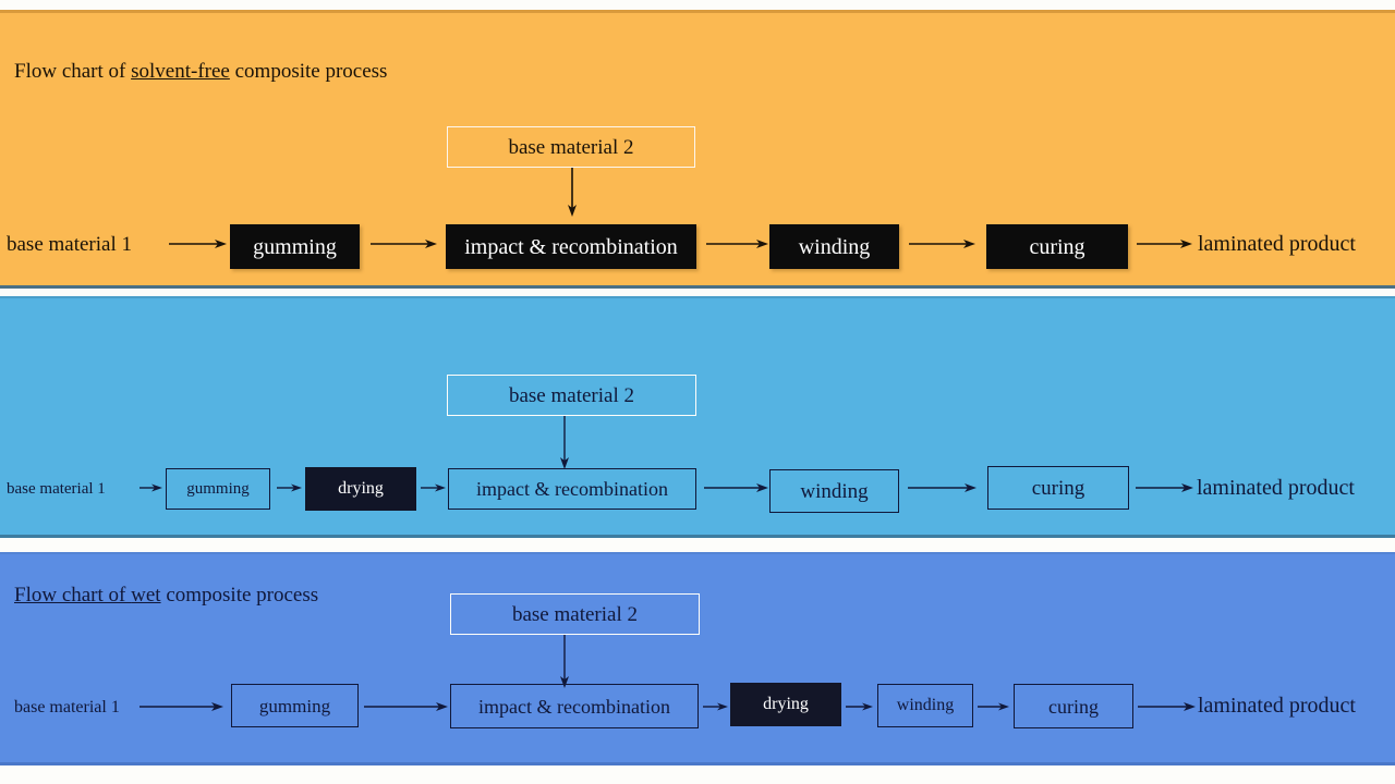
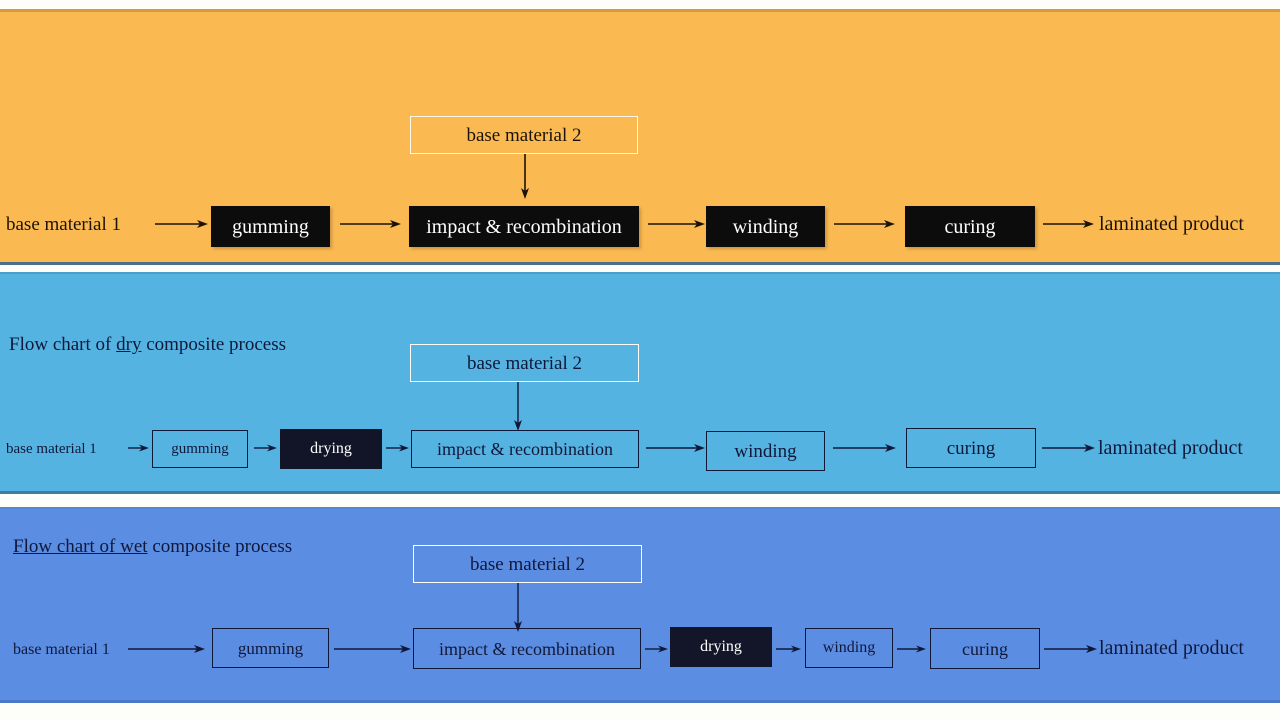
- Flow chart of solvent-free composite process
  base material 2
  base material 1
  gumming
  impact & recombination
  winding
  curing
  laminated product
+ Flow chart of dry composite process
  base material 2
  base material 1
  gumming
  drying
  impact & recombination
  winding
  curing
  laminated product
  Flow chart of wet composite process
  base material 2
  base material 1
  gumming
  impact & recombination
  drying
  winding
  curing
  laminated product
